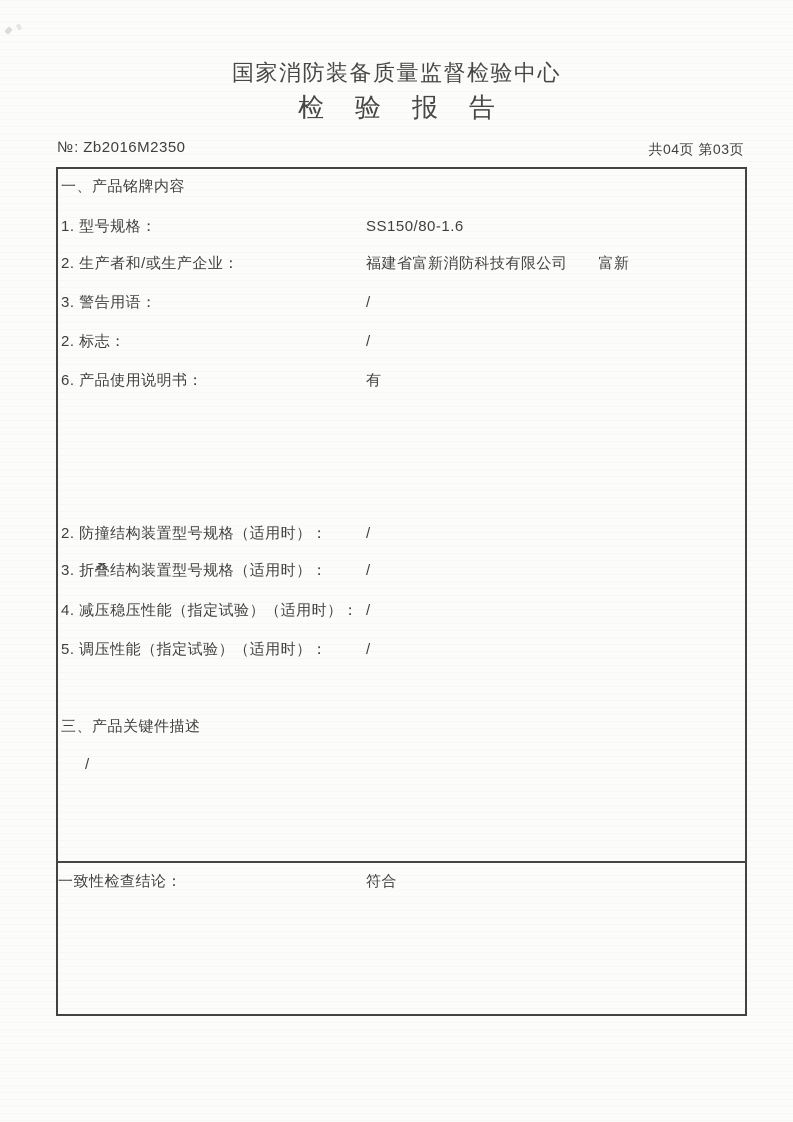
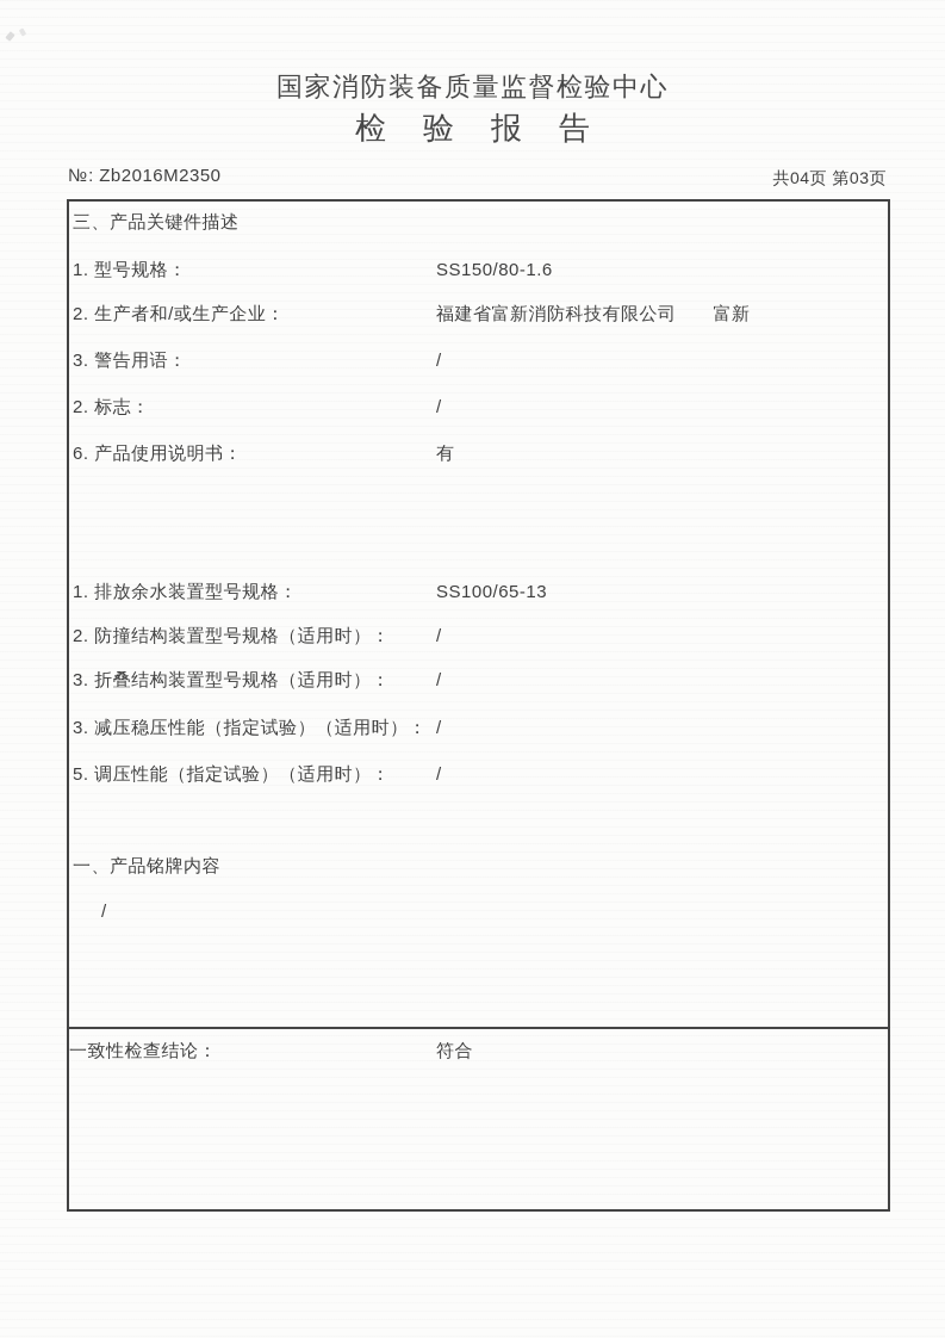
  国家消防装备质量监督检验中心
  检验报告
  №: Zb2016M2350
  共04页 第03页
- 一、产品铭牌内容
+ 三、产品关键件描述
  1. 型号规格：
  SS150/80-1.6
  2. 生产者和/或生产企业：
  福建省富新消防科技有限公司 富新
  3. 警告用语：
  /
  2. 标志：
  /
  6. 产品使用说明书：
  有
+ 1. 排放余水装置型号规格：
+ SS100/65-13
  2. 防撞结构装置型号规格（适用时）：
  /
  3. 折叠结构装置型号规格（适用时）：
  /
- 4. 减压稳压性能（指定试验）（适用时）：
+ 3. 减压稳压性能（指定试验）（适用时）：
  /
  5. 调压性能（指定试验）（适用时）：
  /
- 三、产品关键件描述
+ 一、产品铭牌内容
  /
  一致性检查结论：
  符合
